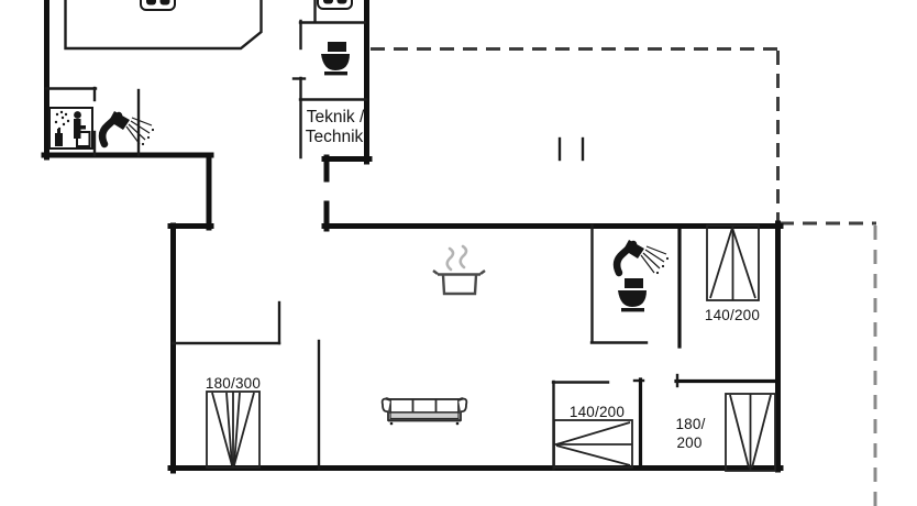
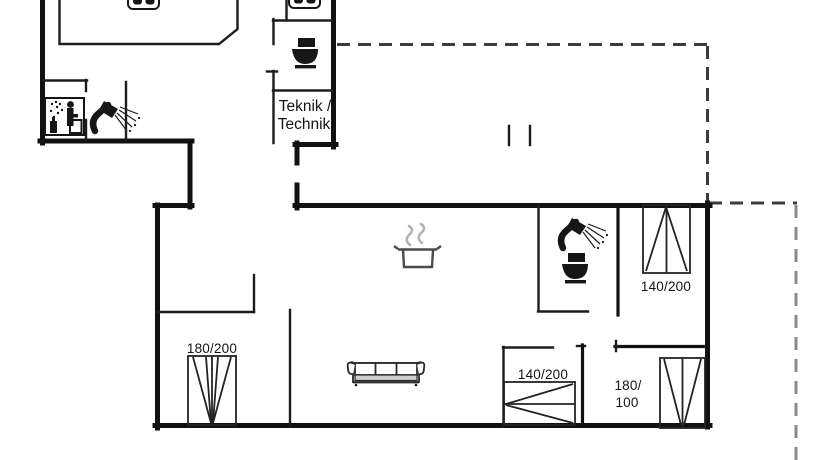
  Teknik /
  Technik
  140/200
- 180/300
+ 180/200
  140/200
  180/
- 200
+ 100
